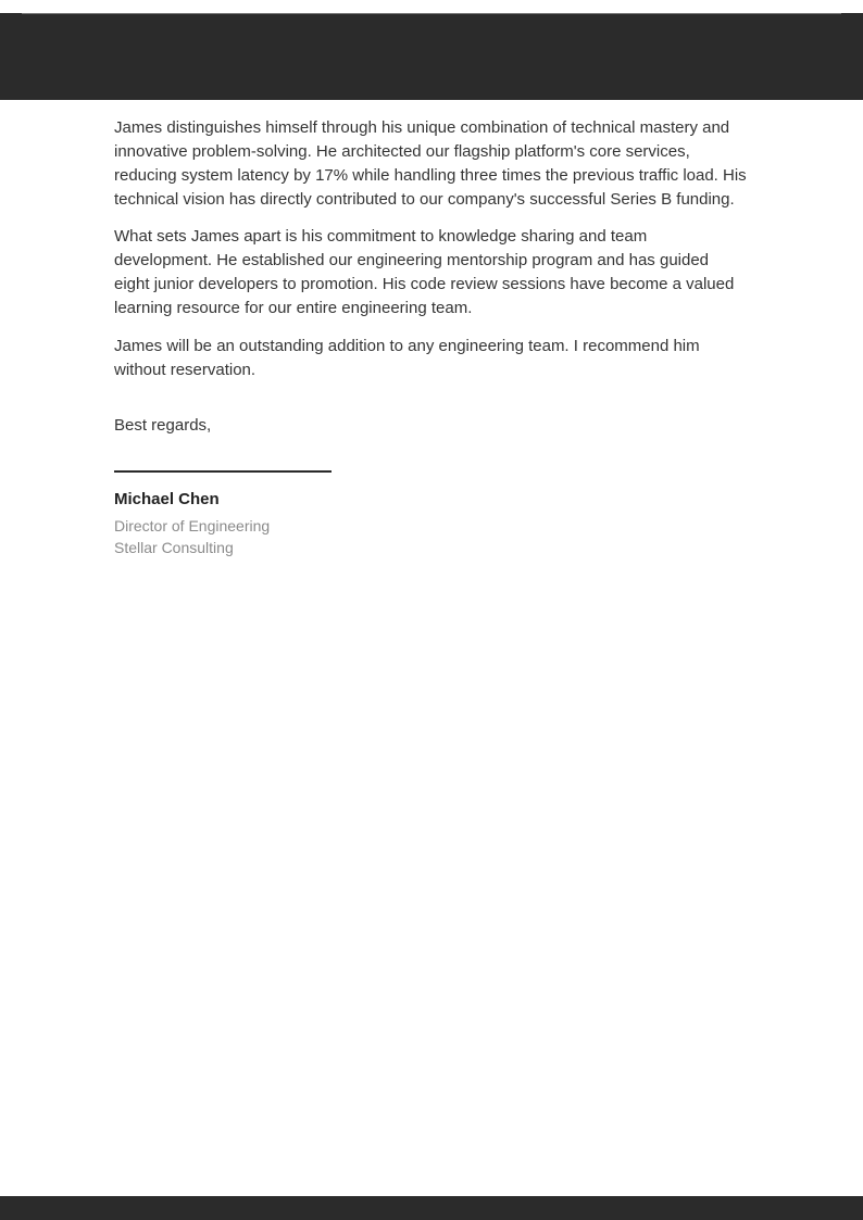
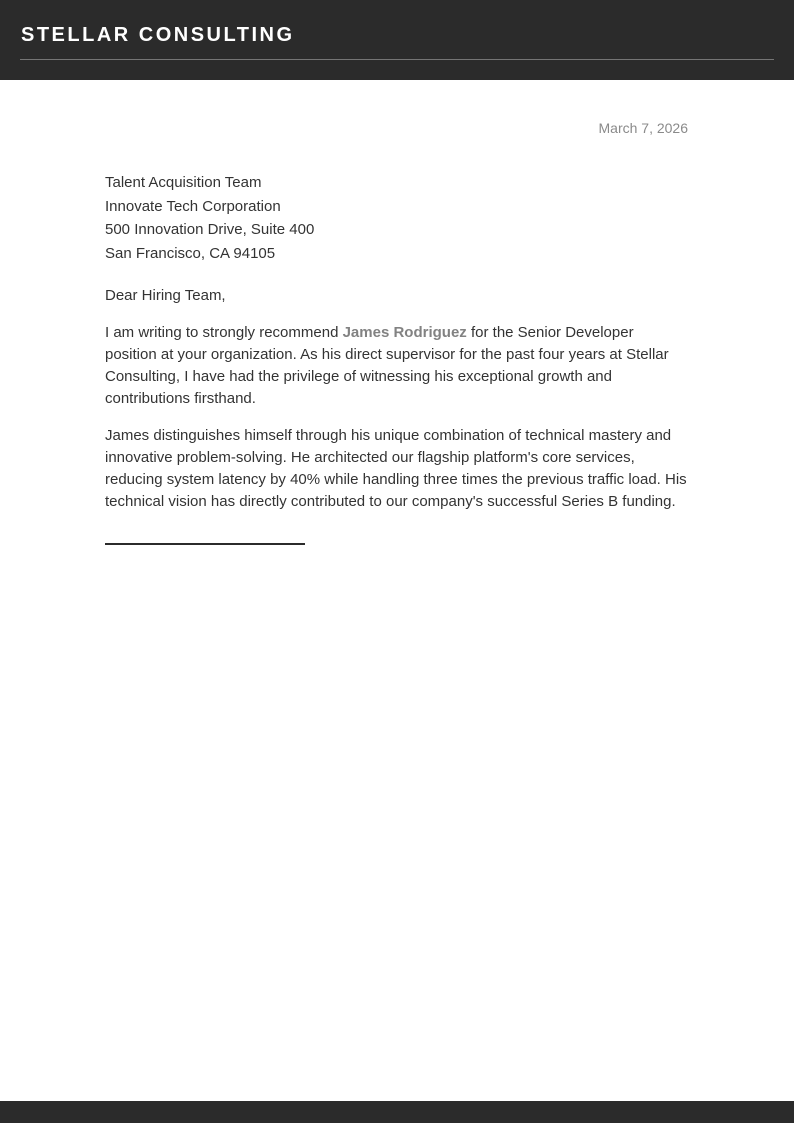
+ STELLAR CONSULTING
+ March 7, 2026
+ Talent Acquisition Team
+ Innovate Tech Corporation
+ 500 Innovation Drive, Suite 400
+ San Francisco, CA 94105
+ Dear Hiring Team,
+ I am writing to strongly recommend James Rodriguez for the Senior Developer position at your organization. As his direct supervisor for the past four years at Stellar Consulting, I have had the privilege of witnessing his exceptional growth and contributions firsthand.
- James distinguishes himself through his unique combination of technical mastery and innovative problem-solving. He architected our flagship platform's core services, reducing system latency by 17% while handling three times the previous traffic load. His technical vision has directly contributed to our company's successful Series B funding.
+ James distinguishes himself through his unique combination of technical mastery and innovative problem-solving. He architected our flagship platform's core services, reducing system latency by 40% while handling three times the previous traffic load. His technical vision has directly contributed to our company's successful Series B funding.
- What sets James apart is his commitment to knowledge sharing and team development. He established our engineering mentorship program and has guided eight junior developers to promotion. His code review sessions have become a valued learning resource for our entire engineering team.
- James will be an outstanding addition to any engineering team. I recommend him without reservation.
- Best regards,
- Michael Chen
- Director of Engineering
- Stellar Consulting
